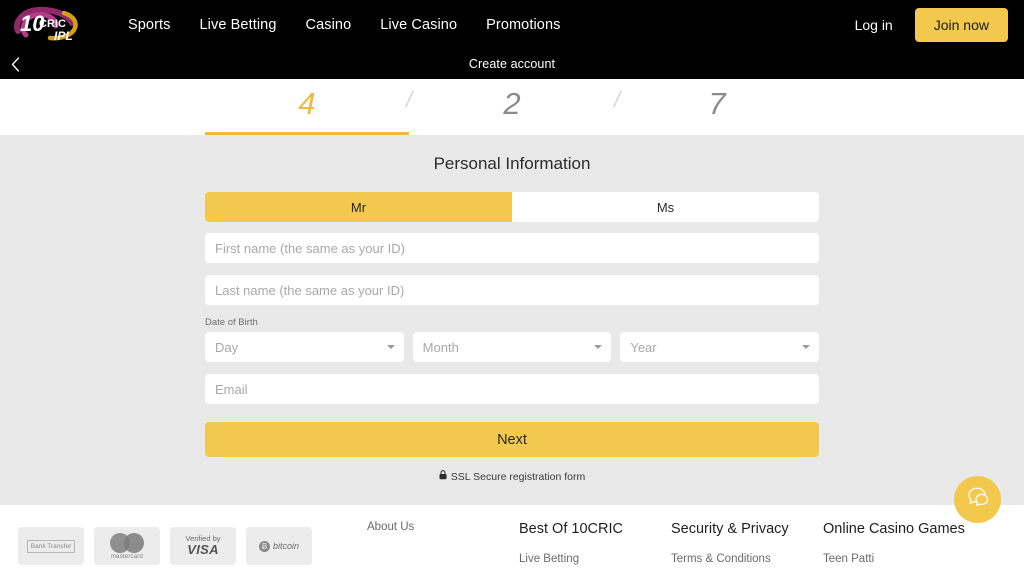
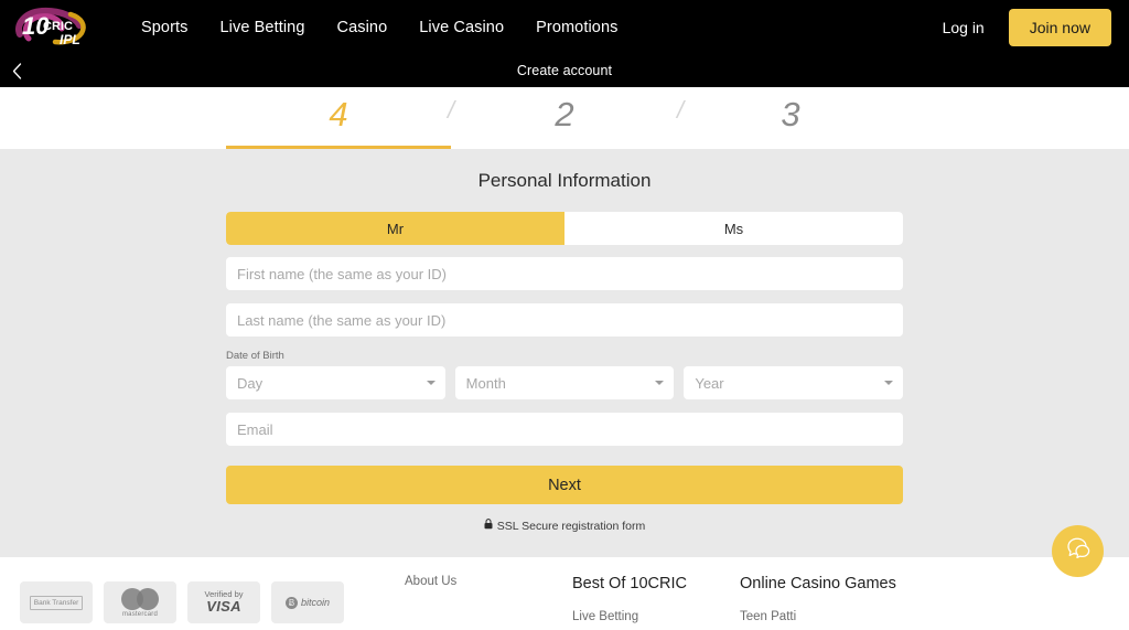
  10
  CRIC
  IPL
  Sports
  Live Betting
  Casino
  Live Casino
  Promotions
  Log in
  Join now
  Create account
  4
  2
- 7
+ 3
  /
  /
  Personal Information
  Mr
  Ms
  First name (the same as your ID)
  Last name (the same as your ID)
  Date of Birth
  Day
  Month
  Year
  Email
  Next
  SSL Secure registration form
  Verified by
  VISA
  Ƀ
  bitcoin
  About Us
  Best Of 10CRIC
  Live Betting
- Security & Privacy
- Terms & Conditions
  Online Casino Games
  Teen Patti
